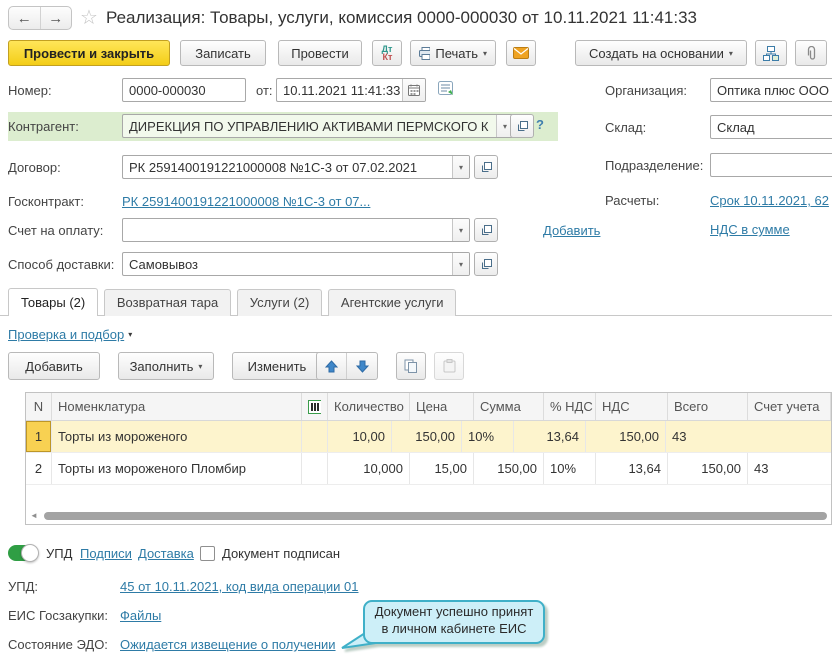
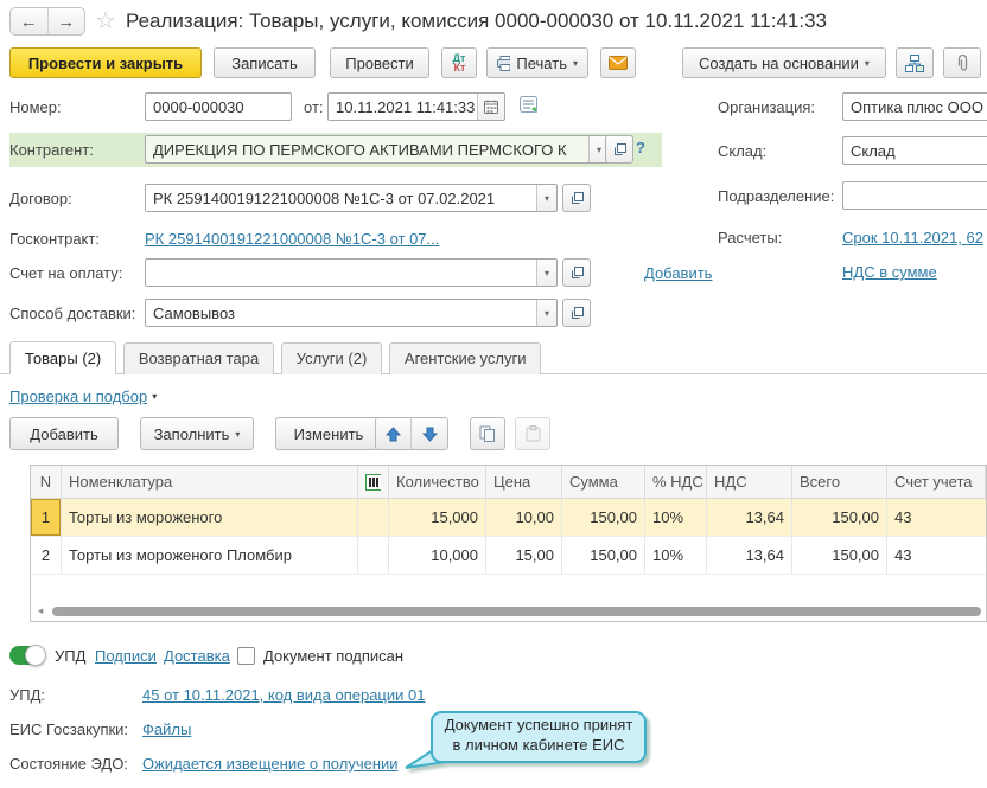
  ←
  →
  ☆
  Реализация: Товары, услуги, комиссия 0000-000030 от 10.11.2021 11:41:33
  Провести и закрыть
  Записать
  Провести
  Дт
  Кт
  Печать
  ▾
  Создать на основании
  ▾
  Номер:
  0000-000030
  от:
  10.11.2021 11:41:33
- ДИРЕКЦИЯ ПО УПРАВЛЕНИЮ АКТИВАМИ ПЕРМСКОГО К
+ ДИРЕКЦИЯ ПО ПЕРМСКОГО АКТИВАМИ ПЕРМСКОГО К
  ▾
  Контрагент:
  ?
  Договор:
  РК 2591400191221000008 №1С-3 от 07.02.2021
  ▾
  Госконтракт:
  РК 2591400191221000008 №1С-3 от 07...
  Счет на оплату:
  ▾
  Добавить
  Способ доставки:
  Самовывоз
  ▾
  Организация:
  Оптика плюс ООО
  Склад:
  Склад
  Подразделение:
  Расчеты:
  Срок 10.11.2021, 62
  НДС в сумме
  Товары (2) Возвратная тара Услуги (2) Агентские услуги
  Проверка и подбор
  ▾
  Добавить
  Заполнить
  ▾
  Изменить
  N
  Номенклатура
  Количество
  Цена
  Сумма
  % НДС
  НДС
  Всего
  Счет учета
  1
  Торты из мороженого
+ 15,000
  10,00
  150,00
  10%
  13,64
  150,00
  43
  2
  Торты из мороженого Пломбир
  10,000
  15,00
  150,00
  10%
  13,64
  150,00
  43
  ◄
  УПД
  Подписи
  Доставка
  Документ подписан
  УПД:
  45 от 10.11.2021, код вида операции 01
  ЕИС Госзакупки:
  Файлы
  Состояние ЭДО:
  Ожидается извещение о получении
  Документ успешно принят
  в личном кабинете ЕИС
